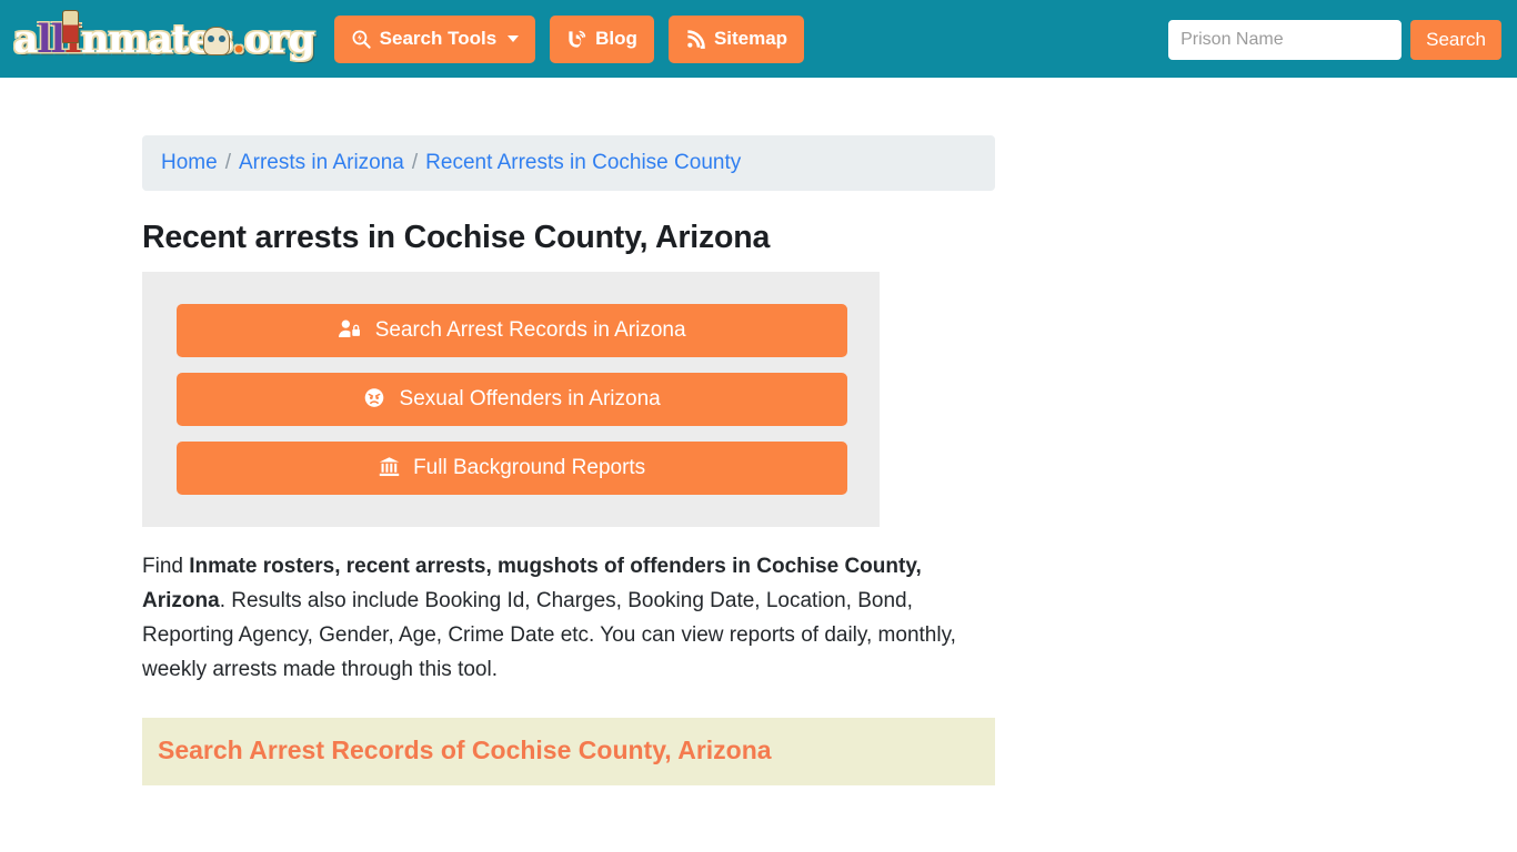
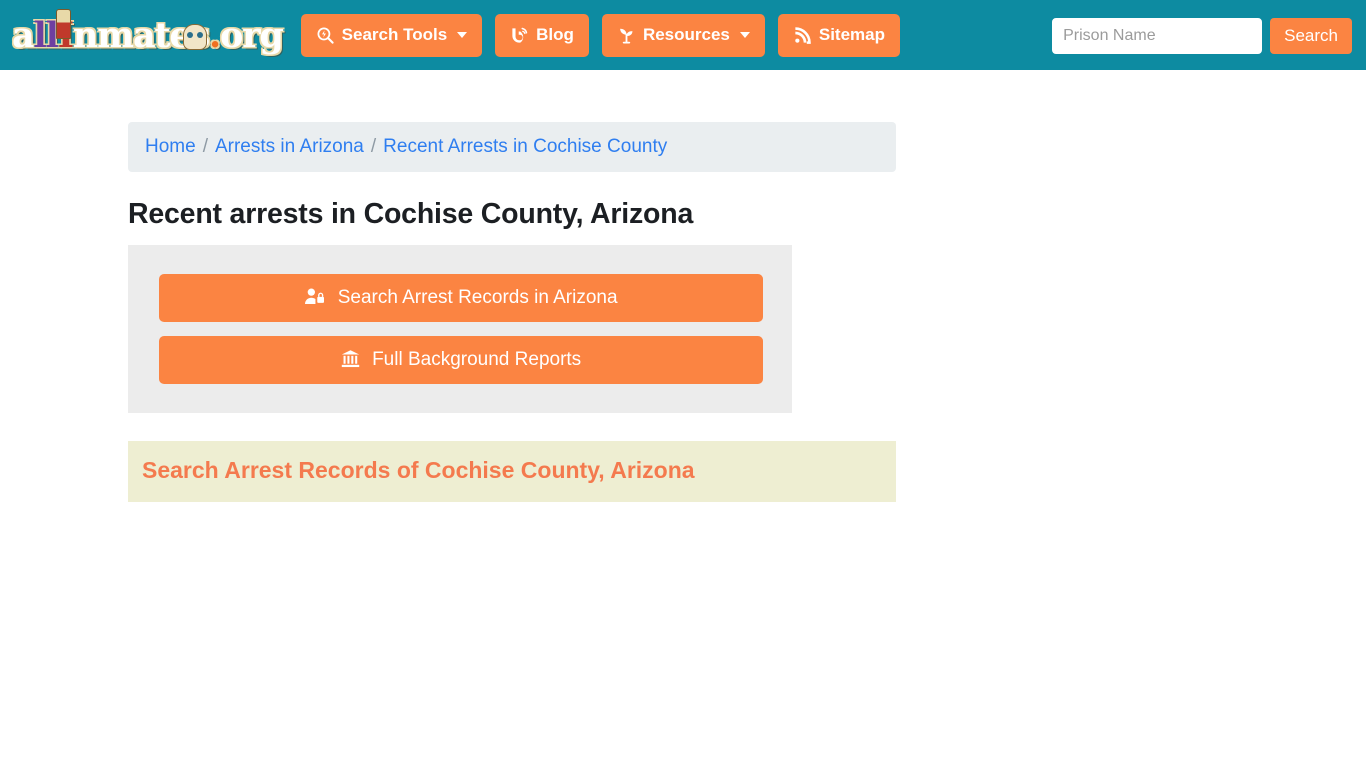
  all nmate .org
  Search Tools
  Blog
+ Resources
  Sitemap
  Prison Name
  Search
  Home
  /
  Arrests in Arizona
  /
  Recent Arrests in Cochise County
  Recent arrests in Cochise County, Arizona
  Search Arrest Records in Arizona
- Sexual Offenders in Arizona
  Full Background Reports
- Find Inmate rosters, recent arrests, mugshots of offenders in Cochise County, Arizona. Results also include Booking Id, Charges, Booking Date, Location, Bond, Reporting Agency, Gender, Age, Crime Date etc. You can view reports of daily, monthly, weekly arrests made through this tool.
  Search Arrest Records of Cochise County, Arizona
